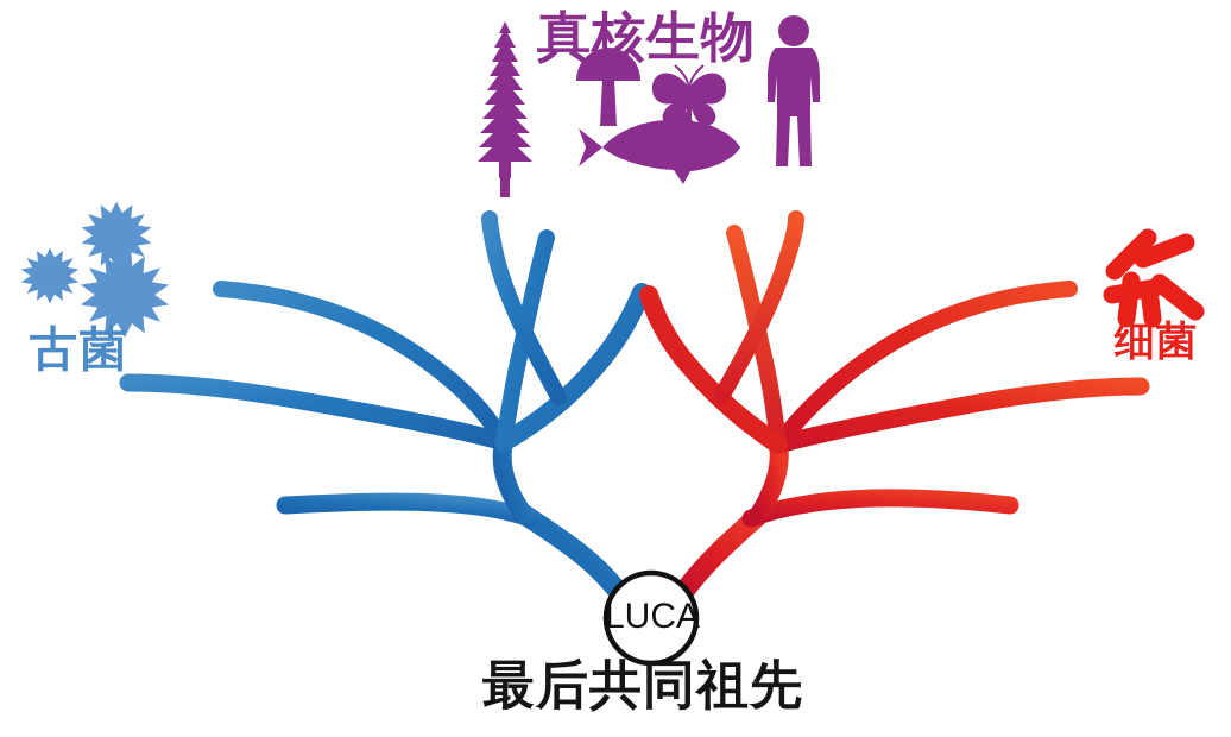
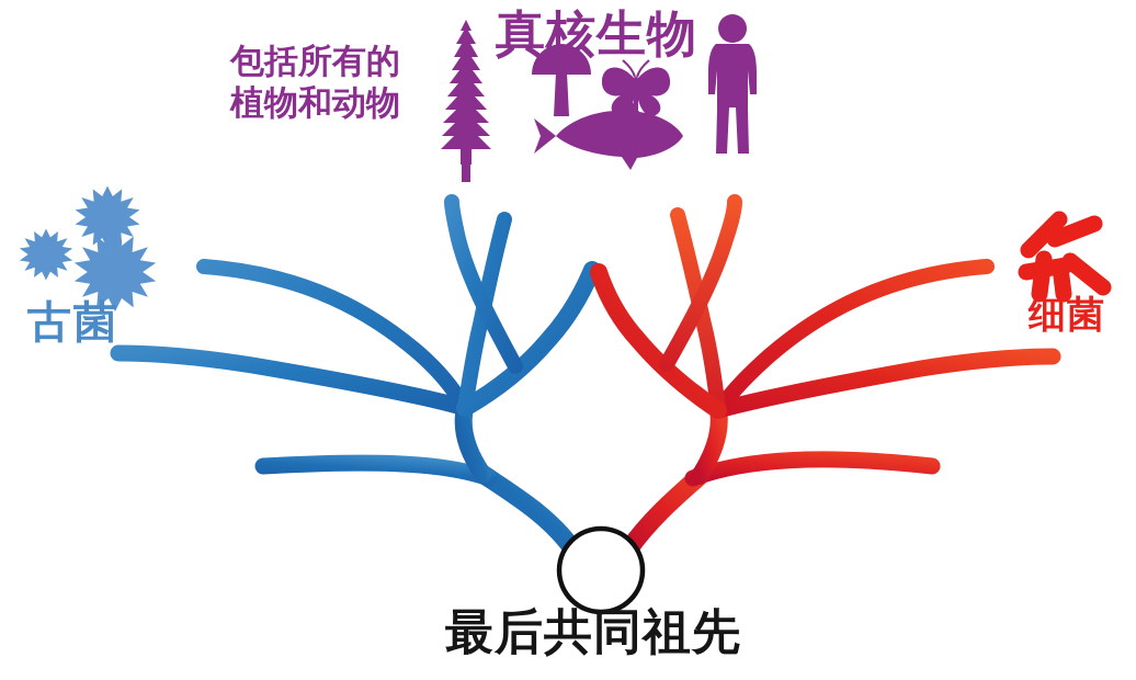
  真核生物
+ 包括所有的
+ 植物和动物
  古菌
  细菌
- LUCA
  最后共同祖先
